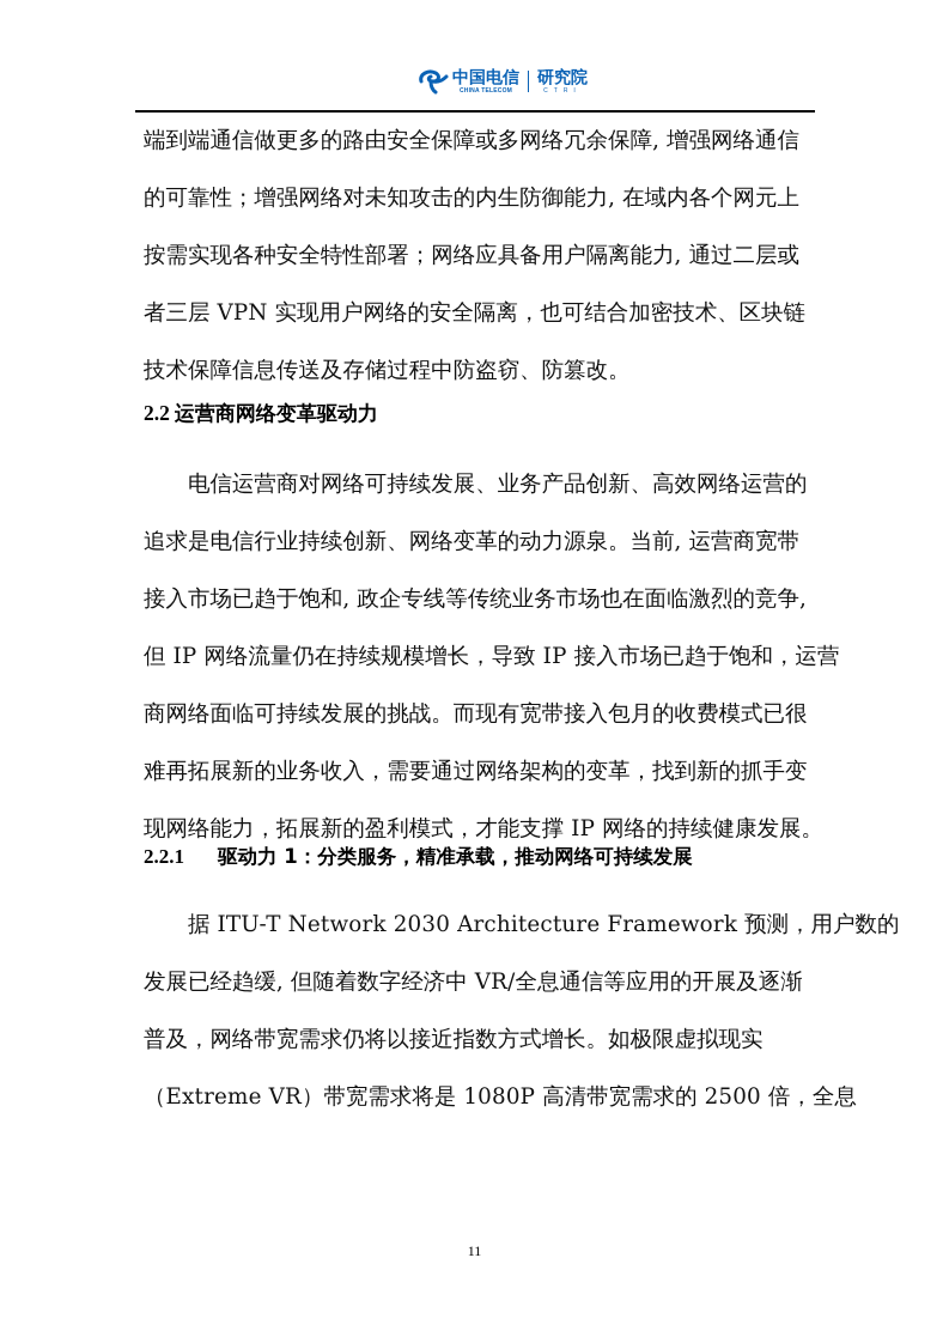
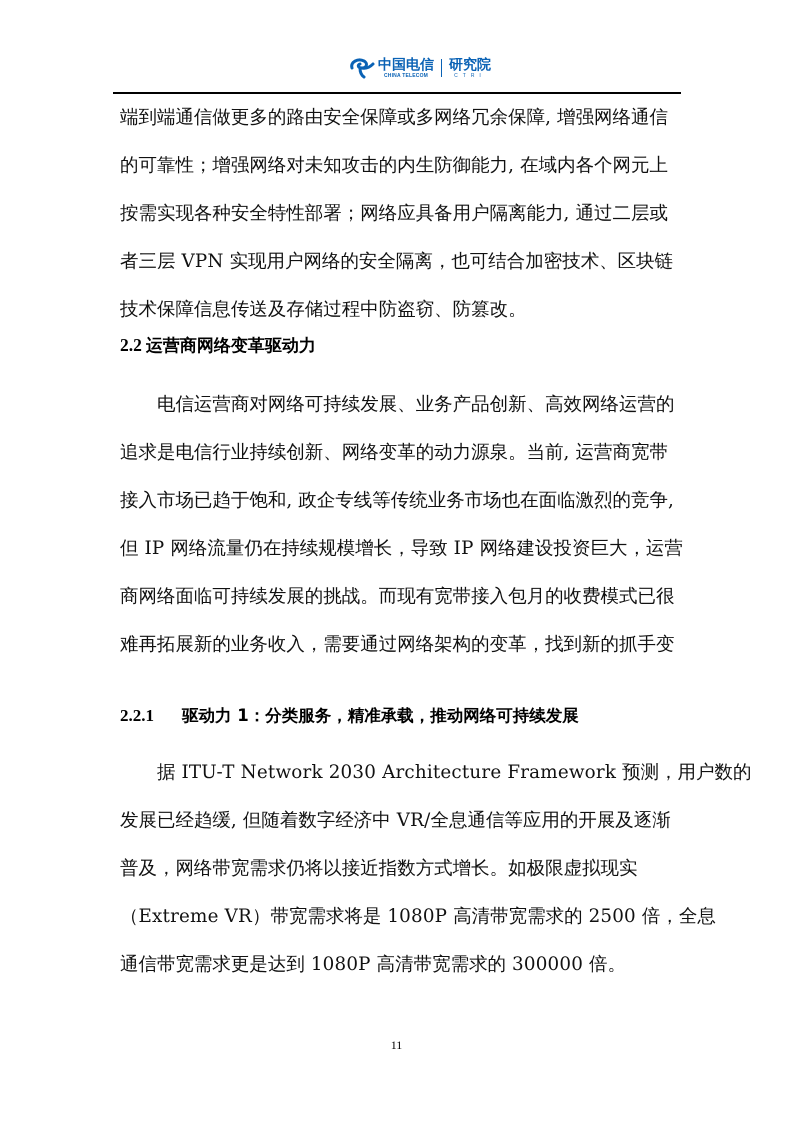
  中国电信
  研究院
  端到端通信做更多的路由安全保障或多网络冗余保障, 增强网络通信
  的可靠性；增强网络对未知攻击的内生防御能力, 在域内各个网元上
  按需实现各种安全特性部署；网络应具备用户隔离能力, 通过二层或
  者三层 VPN 实现用户网络的安全隔离，也可结合加密技术、区块链
  技术保障信息传送及存储过程中防盗窃、防篡改。
  2.2 运营商网络变革驱动力
  电信运营商对网络可持续发展、业务产品创新、高效网络运营的
  追求是电信行业持续创新、网络变革的动力源泉。当前, 运营商宽带
  接入市场已趋于饱和, 政企专线等传统业务市场也在面临激烈的竞争,
- 但 IP 网络流量仍在持续规模增长，导致 IP 接入市场已趋于饱和，运营
+ 但 IP 网络流量仍在持续规模增长，导致 IP 网络建设投资巨大，运营
  商网络面临可持续发展的挑战。而现有宽带接入包月的收费模式已很
  难再拓展新的业务收入，需要通过网络架构的变革，找到新的抓手变
- 现网络能力，拓展新的盈利模式，才能支撑 IP 网络的持续健康发展。
  2.2.1 驱动力 1：分类服务，精准承载，推动网络可持续发展
  据 ITU-T Network 2030 Architecture Framework 预测，用户数的
  发展已经趋缓, 但随着数字经济中 VR/全息通信等应用的开展及逐渐
  普及，网络带宽需求仍将以接近指数方式增长。如极限虚拟现实
  （Extreme VR）带宽需求将是 1080P 高清带宽需求的 2500 倍，全息
+ 通信带宽需求更是达到 1080P 高清带宽需求的 300000 倍。
  11
